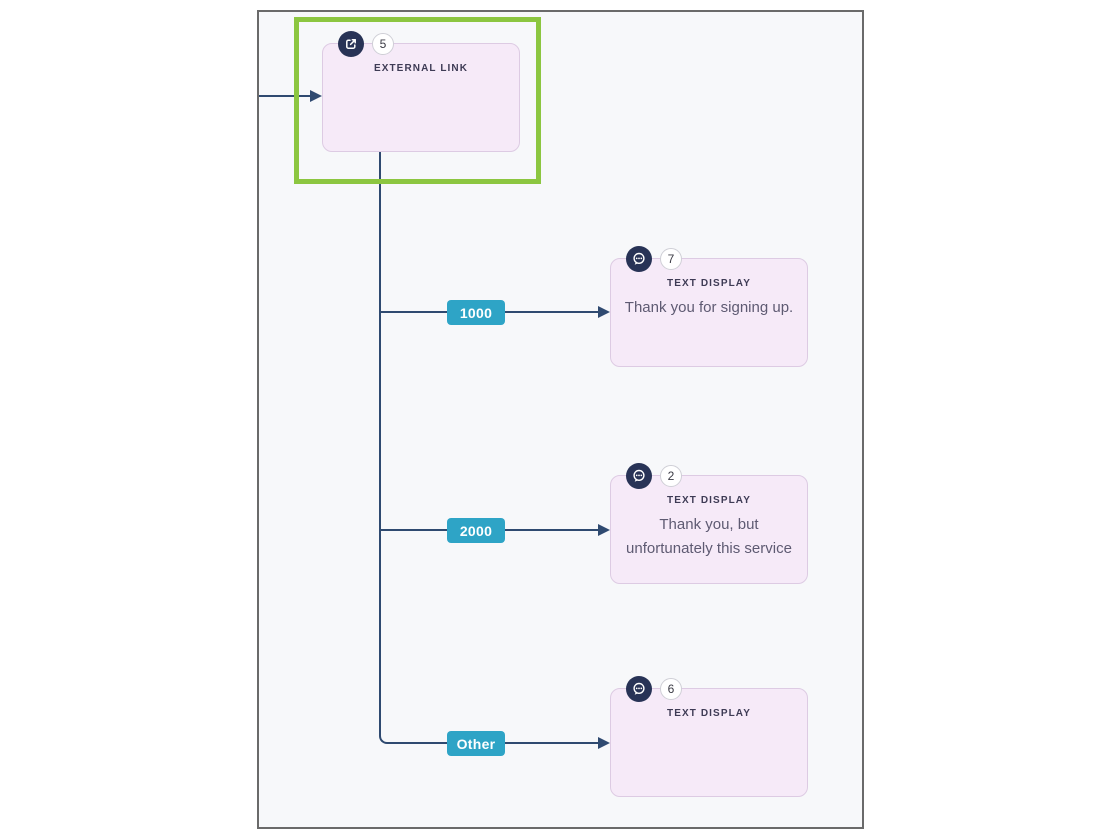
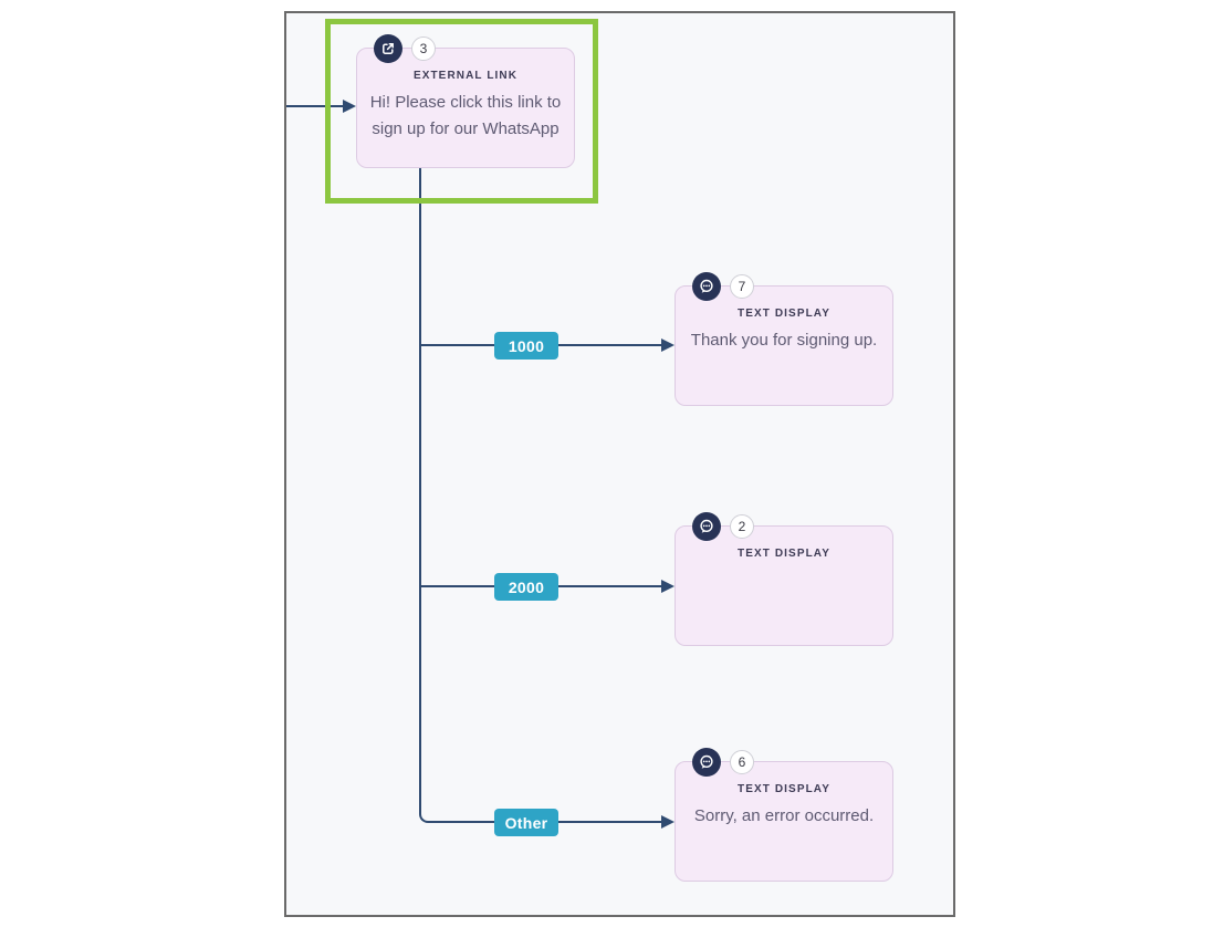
  1000
  2000
  Other
- 5
+ 3
  EXTERNAL LINK
+ Hi! Please click this link to
+ sign up for our WhatsApp
  7
  TEXT DISPLAY
  Thank you for signing up.
  2
  TEXT DISPLAY
- Thank you, but
- unfortunately this service
  6
  TEXT DISPLAY
+ Sorry, an error occurred.
